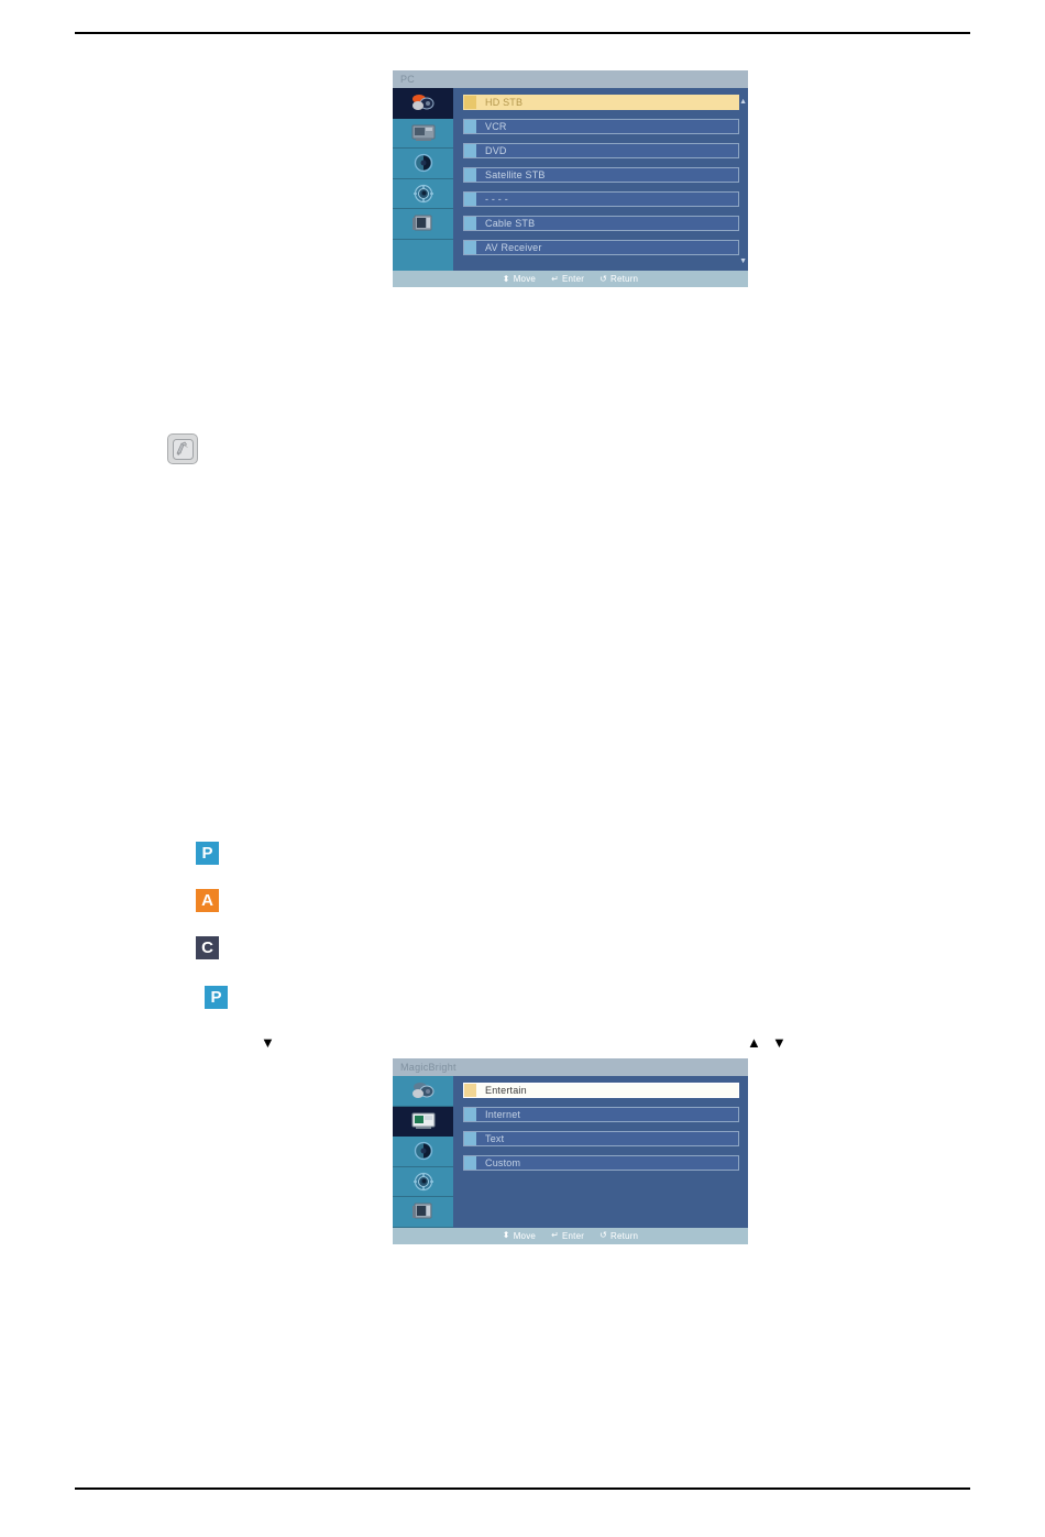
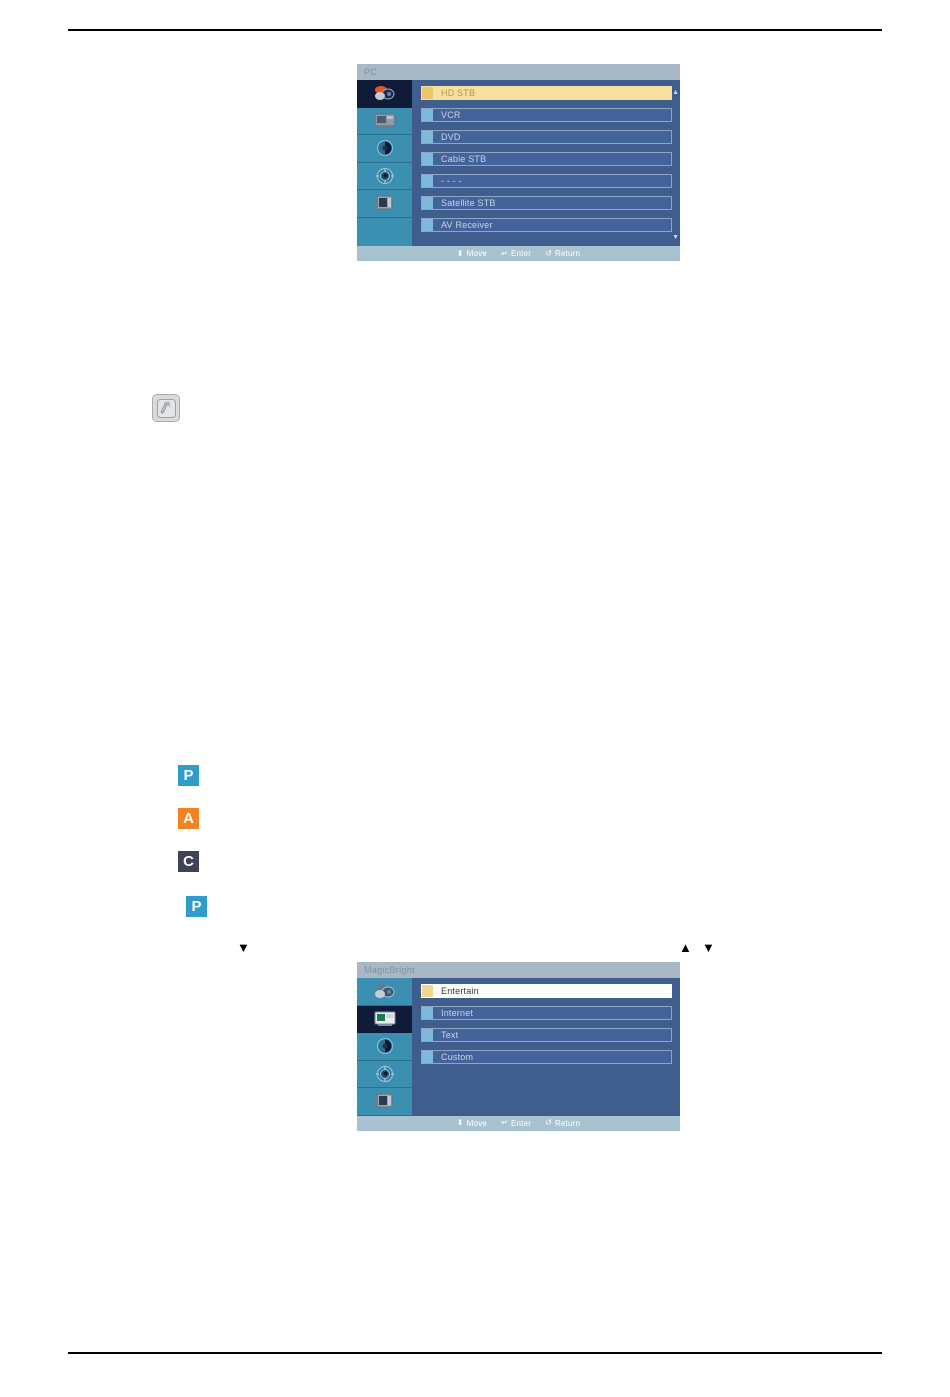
  PC
  HD STB
  VCR
  DVD
- Satellite STB
+ Cable STB
  - - - -
- Cable STB
+ Satellite STB
  AV Receiver
  ⬍
  Move
  ↵
  Enter
  ↺
  Return
  P
  A
  C
  P
  ▼
  ▲
  ▼
  MagicBright
  Entertain
  Internet
  Text
  Custom
  ⬍
  Move
  ↵
  Enter
  ↺
  Return
